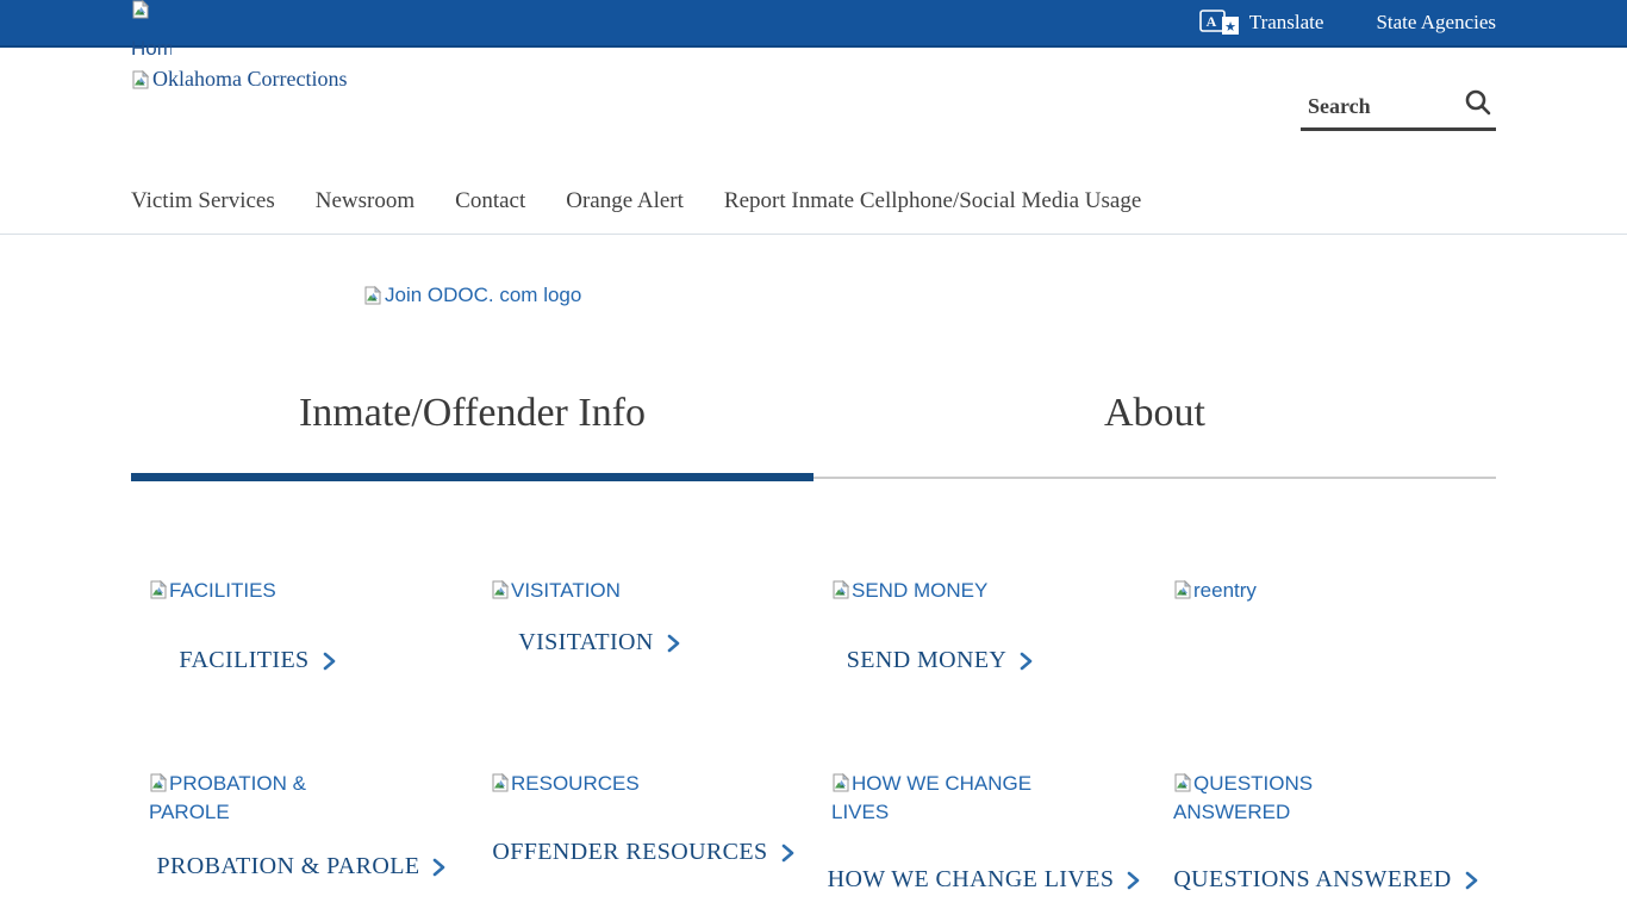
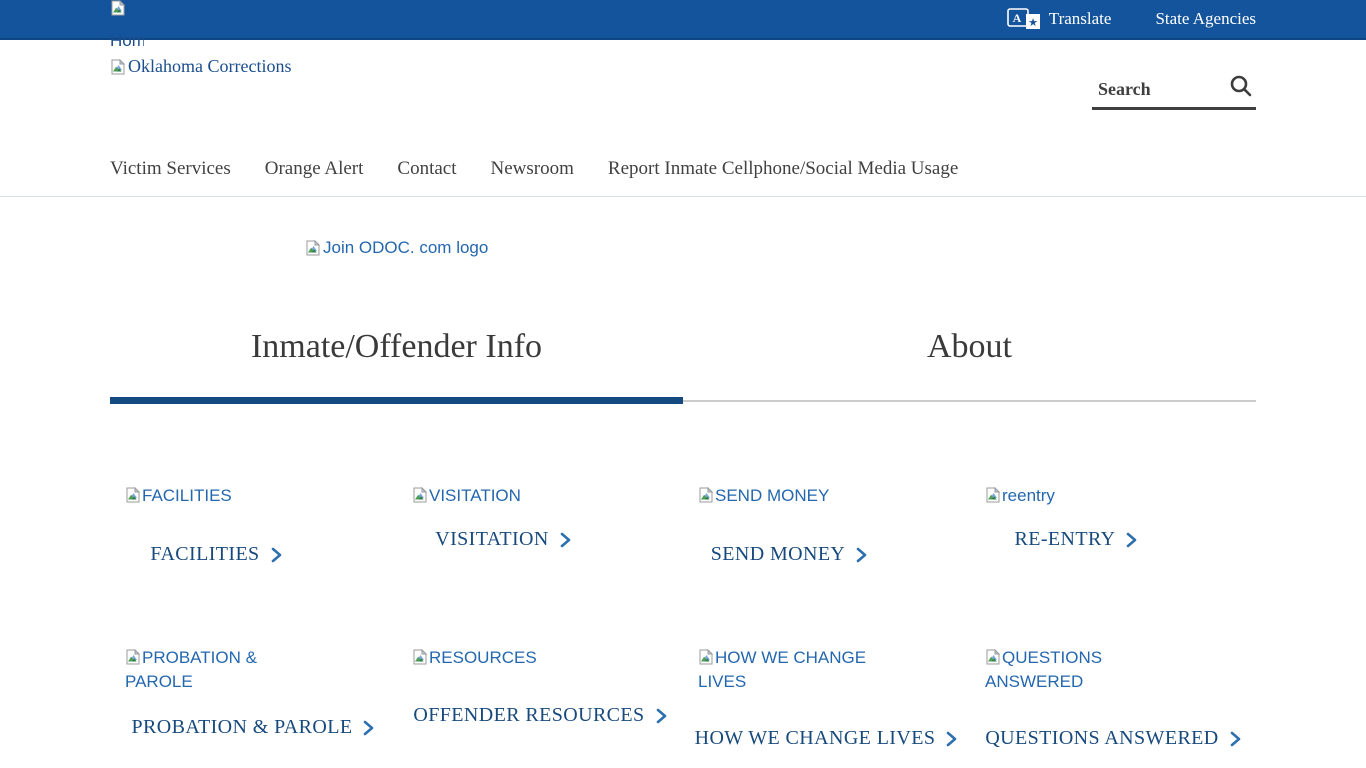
  A
  ★
  Translate
  State Agencies
  Hom
  Oklahoma Corrections
  Search
  Victim Services
- Newsroom
+ Orange Alert
  Contact
- Orange Alert
+ Newsroom
  Report Inmate Cellphone/Social Media Usage
  Join ODOC. com logo
  Inmate/Offender Info
  About
  FACILITIES
  FACILITIES
  VISITATION
  VISITATION
  SEND MONEY
  SEND MONEY
  reentry
+ RE-ENTRY
  PROBATION & PAROLE
  PROBATION & PAROLE
  RESOURCES
  OFFENDER RESOURCES
  HOW WE CHANGE LIVES
  HOW WE CHANGE LIVES
  QUESTIONS ANSWERED
  QUESTIONS ANSWERED
